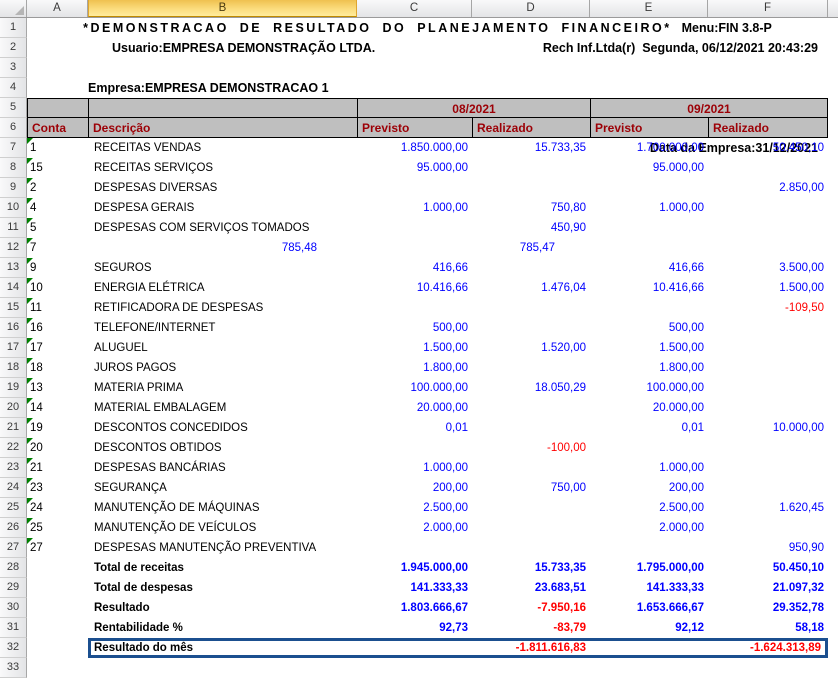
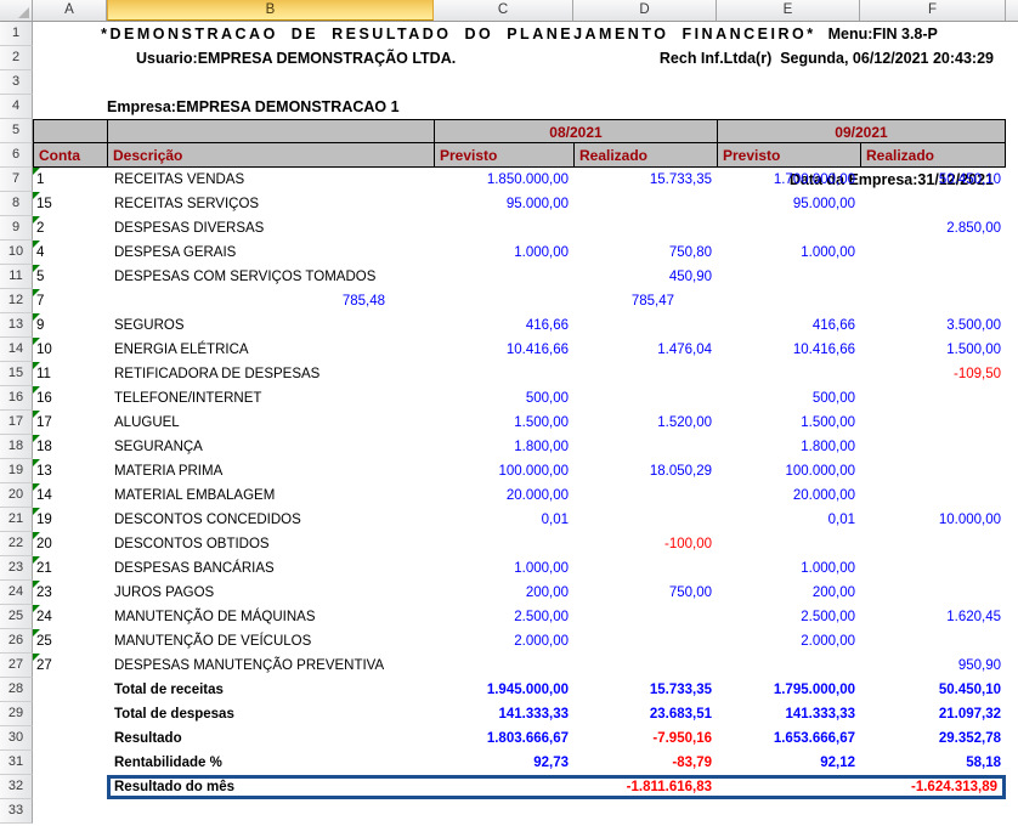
  A
  B
  C
  D
  E
  F
  1
  2
  3
  4
  5
  6
  7
  8
  9
  10
  11
  12
  13
  14
  15
  16
  17
  18
  19
  20
  21
  22
  23
  24
  25
  26
  27
  28
  29
  30
  31
  32
  33
  *DEMONSTRACAO DE RESULTADO DO PLANEJAMENTO FINANCEIRO*
  Menu:FIN 3.8-P
  Usuario:EMPRESA DEMONSTRAÇÃO LTDA.
  Rech Inf.Ltda(r) Segunda, 06/12/2021 20:43:29
  Empresa:EMPRESA DEMONSTRACAO 1
  Data da Empresa:31/12/2021
  08/2021
  09/2021
  Conta
  Descrição
  Previsto
  Realizado
  Previsto
  Realizado
  1
  RECEITAS VENDAS
  1.850.000,00
  15.733,35
  1.700.000,00
  50.450,10
  15
  RECEITAS SERVIÇOS
  95.000,00
  95.000,00
  2
  DESPESAS DIVERSAS
  2.850,00
  4
  DESPESA GERAIS
  1.000,00
  750,80
  1.000,00
  5
  DESPESAS COM SERVIÇOS TOMADOS
  450,90
  7
  785,48
  785,47
  9
  SEGUROS
  416,66
  416,66
  3.500,00
  10
  ENERGIA ELÉTRICA
  10.416,66
  1.476,04
  10.416,66
  1.500,00
  11
  RETIFICADORA DE DESPESAS
  -109,50
  16
  TELEFONE/INTERNET
  500,00
  500,00
  17
  ALUGUEL
  1.500,00
  1.520,00
  1.500,00
  18
- JUROS PAGOS
+ SEGURANÇA
  1.800,00
  1.800,00
  13
  MATERIA PRIMA
  100.000,00
  18.050,29
  100.000,00
  14
  MATERIAL EMBALAGEM
  20.000,00
  20.000,00
  19
  DESCONTOS CONCEDIDOS
  0,01
  0,01
  10.000,00
  20
  DESCONTOS OBTIDOS
  -100,00
  21
  DESPESAS BANCÁRIAS
  1.000,00
  1.000,00
  23
- SEGURANÇA
+ JUROS PAGOS
  200,00
  750,00
  200,00
  24
  MANUTENÇÃO DE MÁQUINAS
  2.500,00
  2.500,00
  1.620,45
  25
  MANUTENÇÃO DE VEÍCULOS
  2.000,00
  2.000,00
  27
  DESPESAS MANUTENÇÃO PREVENTIVA
  950,90
  Total de receitas
  1.945.000,00
  15.733,35
  1.795.000,00
  50.450,10
  Total de despesas
  141.333,33
  23.683,51
  141.333,33
  21.097,32
  Resultado
  1.803.666,67
  -7.950,16
  1.653.666,67
  29.352,78
  Rentabilidade %
  92,73
  -83,79
  92,12
  58,18
  Resultado do mês
  -1.811.616,83
  -1.624.313,89
